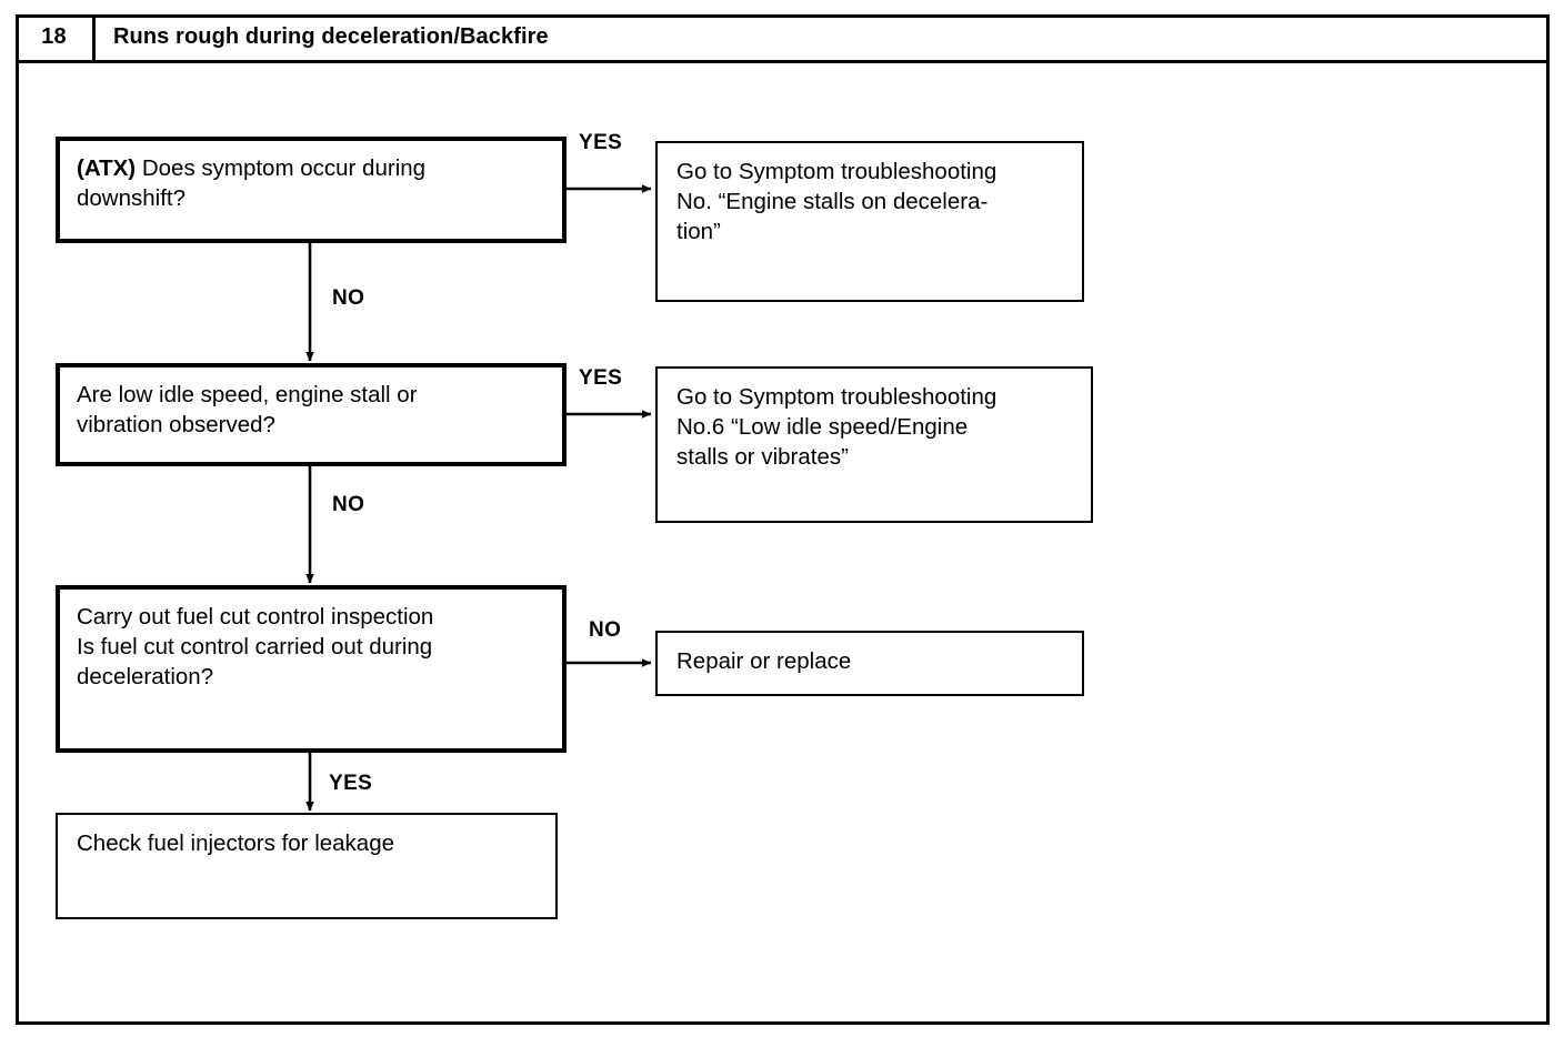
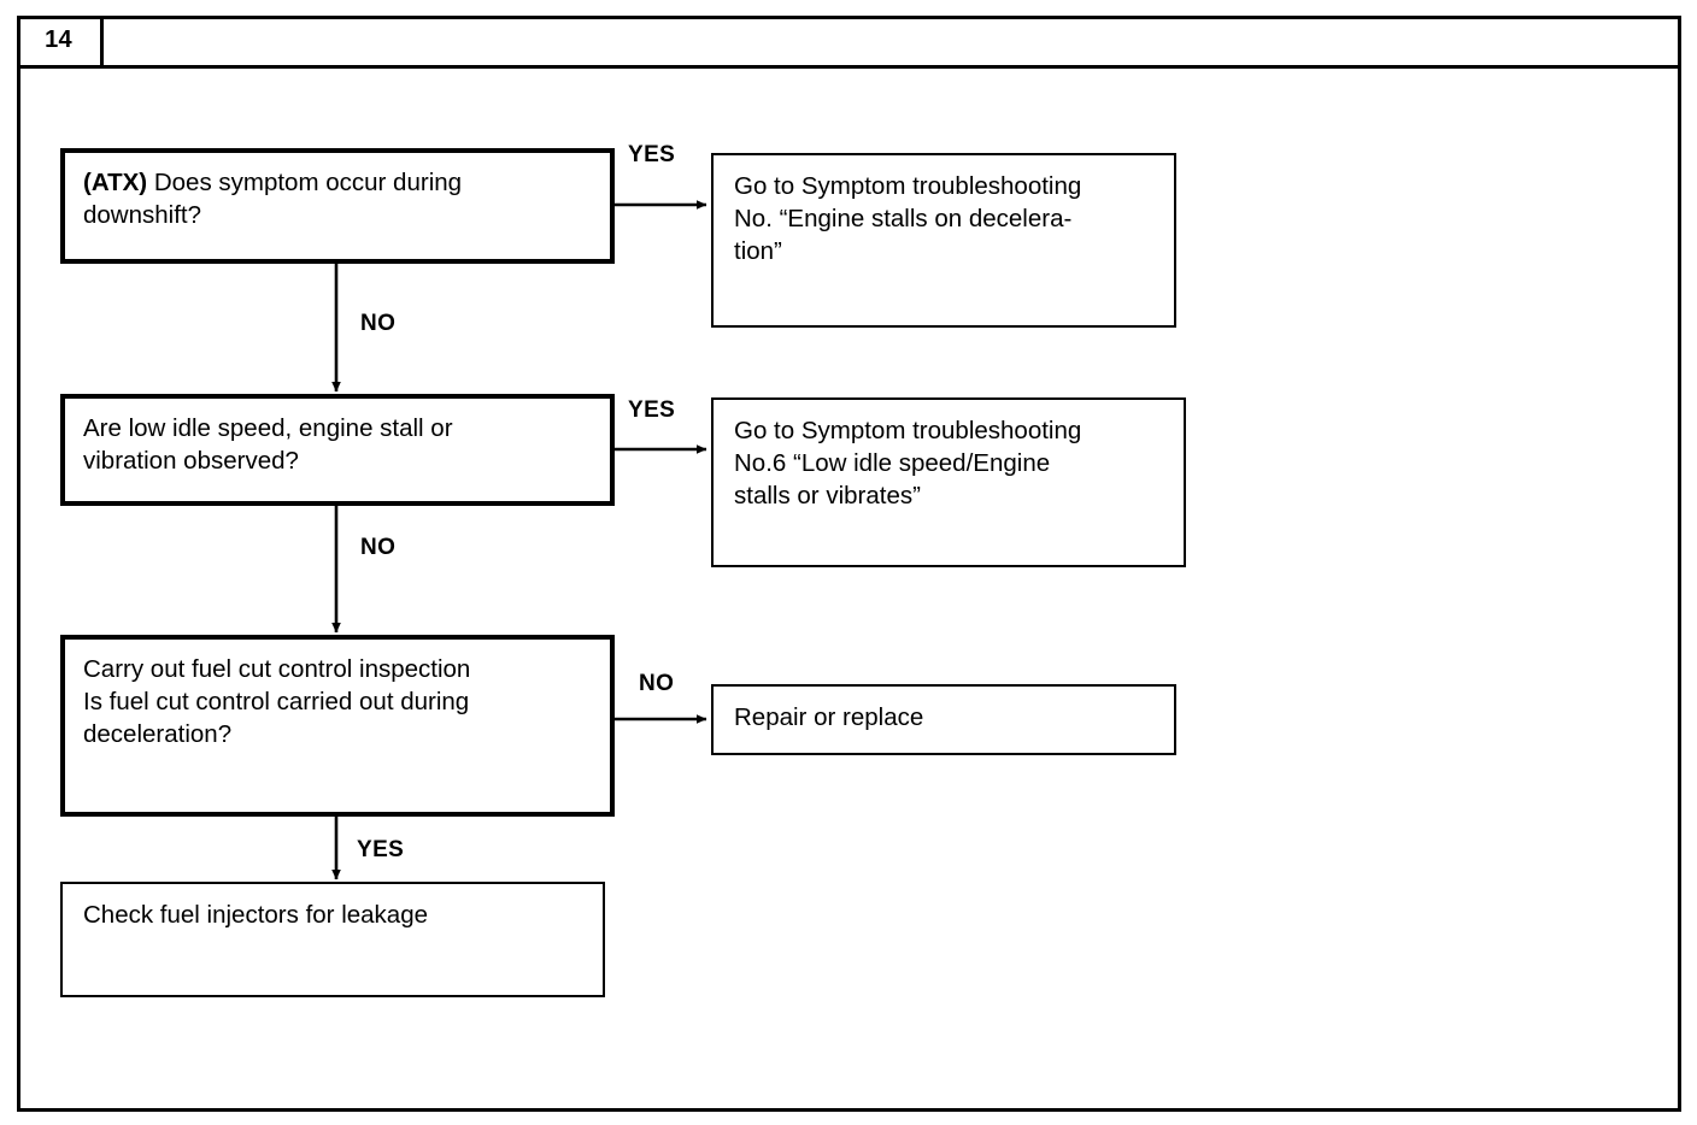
- 18
+ 14
- Runs rough during deceleration/Backfire
  YES
  NO
  YES
  NO
  NO
  YES
  (ATX) Does symptom occur during
  downshift?
  Go to Symptom troubleshooting
  No. “Engine stalls on decelera-
  tion”
  Are low idle speed, engine stall or
  vibration observed?
  Go to Symptom troubleshooting
  No.6 “Low idle speed/Engine
  stalls or vibrates”
  Carry out fuel cut control inspection
  Is fuel cut control carried out during
  deceleration?
  Repair or replace
  Check fuel injectors for leakage
